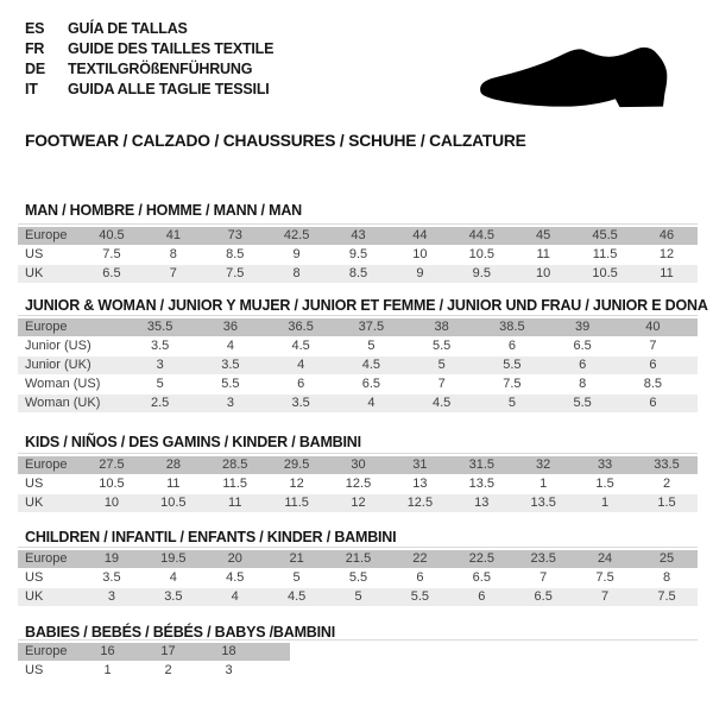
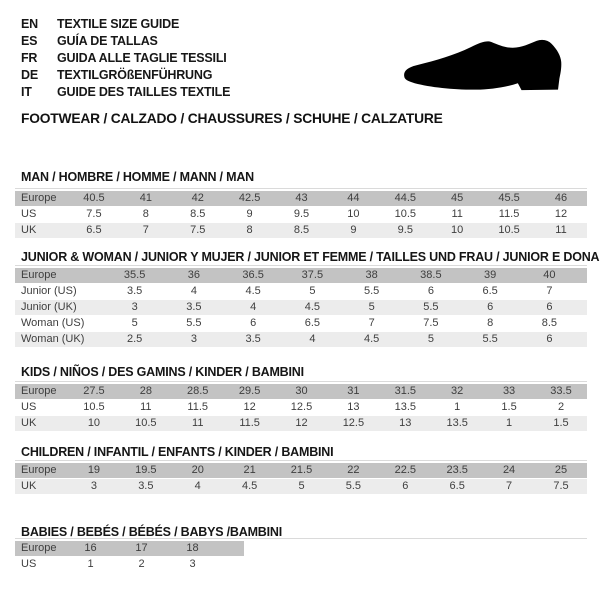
+ EN
+ TEXTILE SIZE GUIDE
  ES
  GUÍA DE TALLAS
  FR
- GUIDE DES TAILLES TEXTILE
+ GUIDA ALLE TAGLIE TESSILI
  DE
  TEXTILGRÖßENFÜHRUNG
  IT
- GUIDA ALLE TAGLIE TESSILI
+ GUIDE DES TAILLES TEXTILE
  FOOTWEAR / CALZADO / CHAUSSURES / SCHUHE / CALZATURE
  MAN / HOMBRE / HOMME / MANN / MAN
- Europe	40.5	41	73	42.5	43	44	44.5	45	45.5	46
+ Europe	40.5	41	42	42.5	43	44	44.5	45	45.5	46
  US	7.5	8	8.5	9	9.5	10	10.5	11	11.5	12
  UK	6.5	7	7.5	8	8.5	9	9.5	10	10.5	11
- JUNIOR & WOMAN / JUNIOR Y MUJER / JUNIOR ET FEMME / JUNIOR UND FRAU / JUNIOR E DONA
+ JUNIOR & WOMAN / JUNIOR Y MUJER / JUNIOR ET FEMME / TAILLES UND FRAU / JUNIOR E DONA
  Europe	35.5	36	36.5	37.5	38	38.5	39	40
  Junior (US)	3.5	4	4.5	5	5.5	6	6.5	7
  Junior (UK)	3	3.5	4	4.5	5	5.5	6	6
  Woman (US)	5	5.5	6	6.5	7	7.5	8	8.5
  Woman (UK)	2.5	3	3.5	4	4.5	5	5.5	6
  KIDS / NIÑOS / DES GAMINS / KINDER / BAMBINI
  Europe	27.5	28	28.5	29.5	30	31	31.5	32	33	33.5
  US	10.5	11	11.5	12	12.5	13	13.5	1	1.5	2
  UK	10	10.5	11	11.5	12	12.5	13	13.5	1	1.5
  CHILDREN / INFANTIL / ENFANTS / KINDER / BAMBINI
  Europe	19	19.5	20	21	21.5	22	22.5	23.5	24	25
- US	3.5	4	4.5	5	5.5	6	6.5	7	7.5	8
  UK	3	3.5	4	4.5	5	5.5	6	6.5	7	7.5
  BABIES / BEBÉS / BÉBÉS / BABYS /BAMBINI
  Europe	16	17	18
  US	1	2	3
